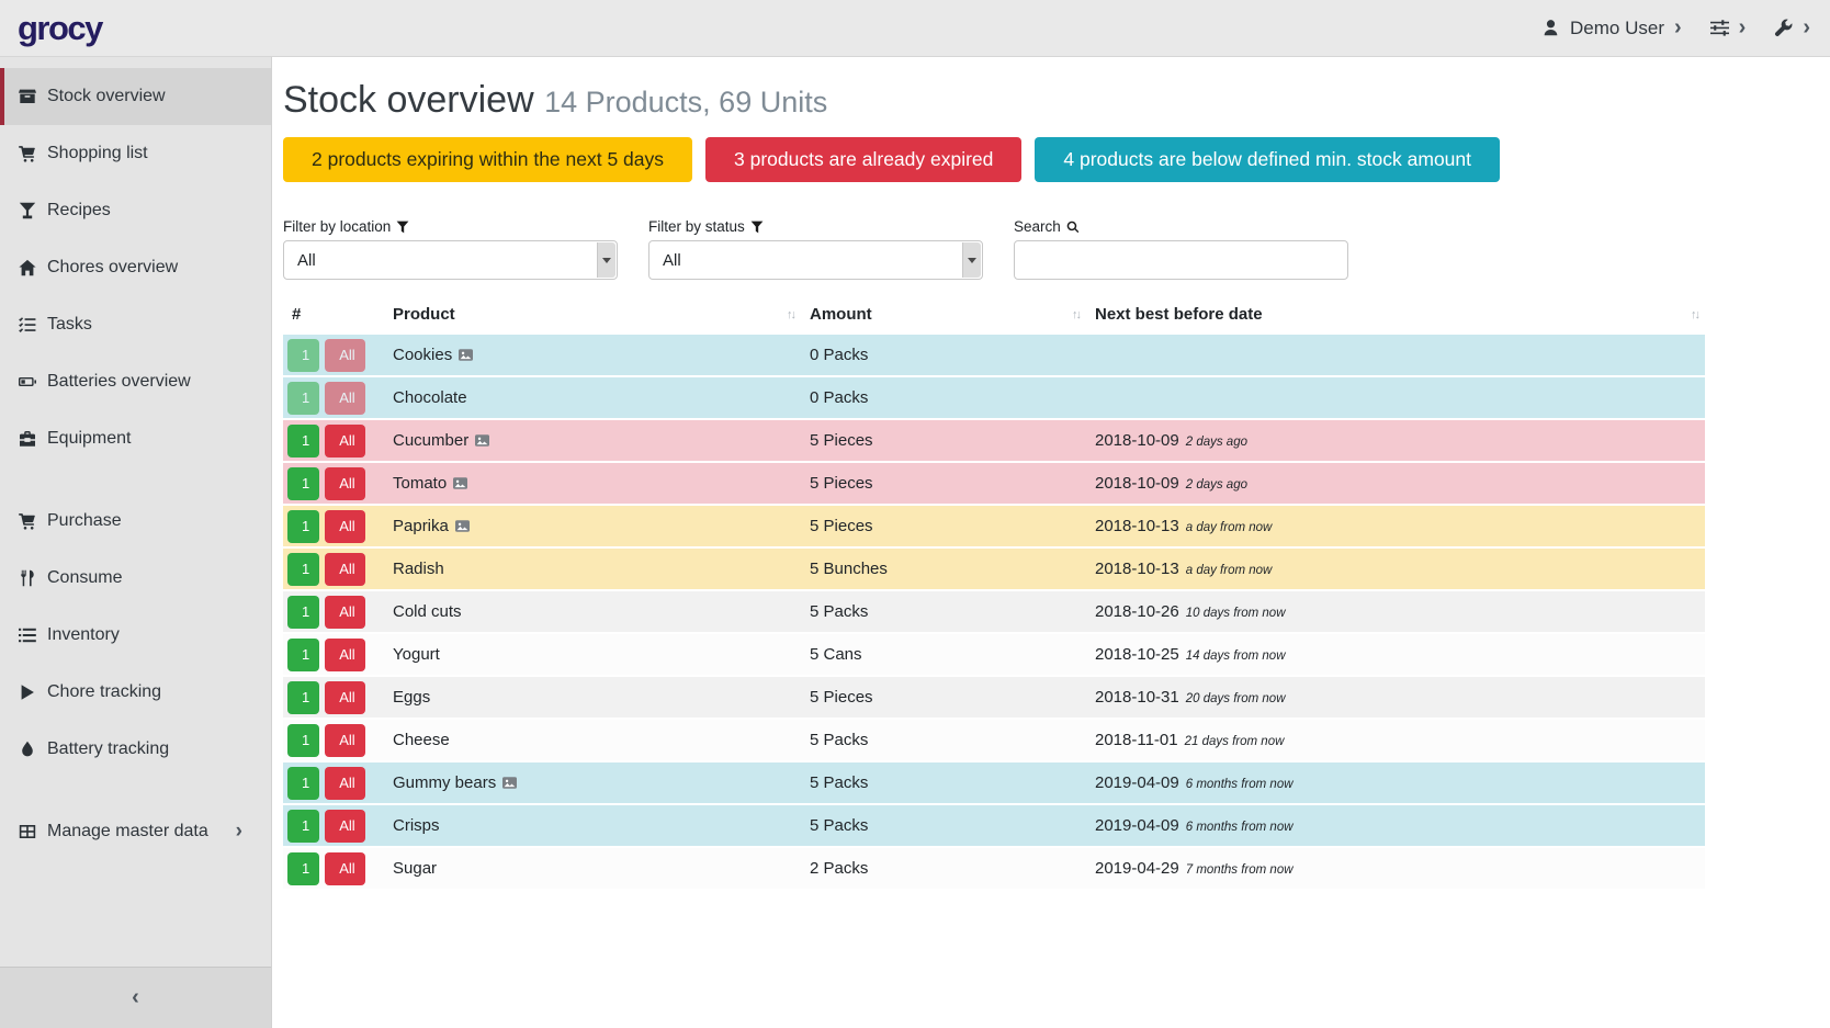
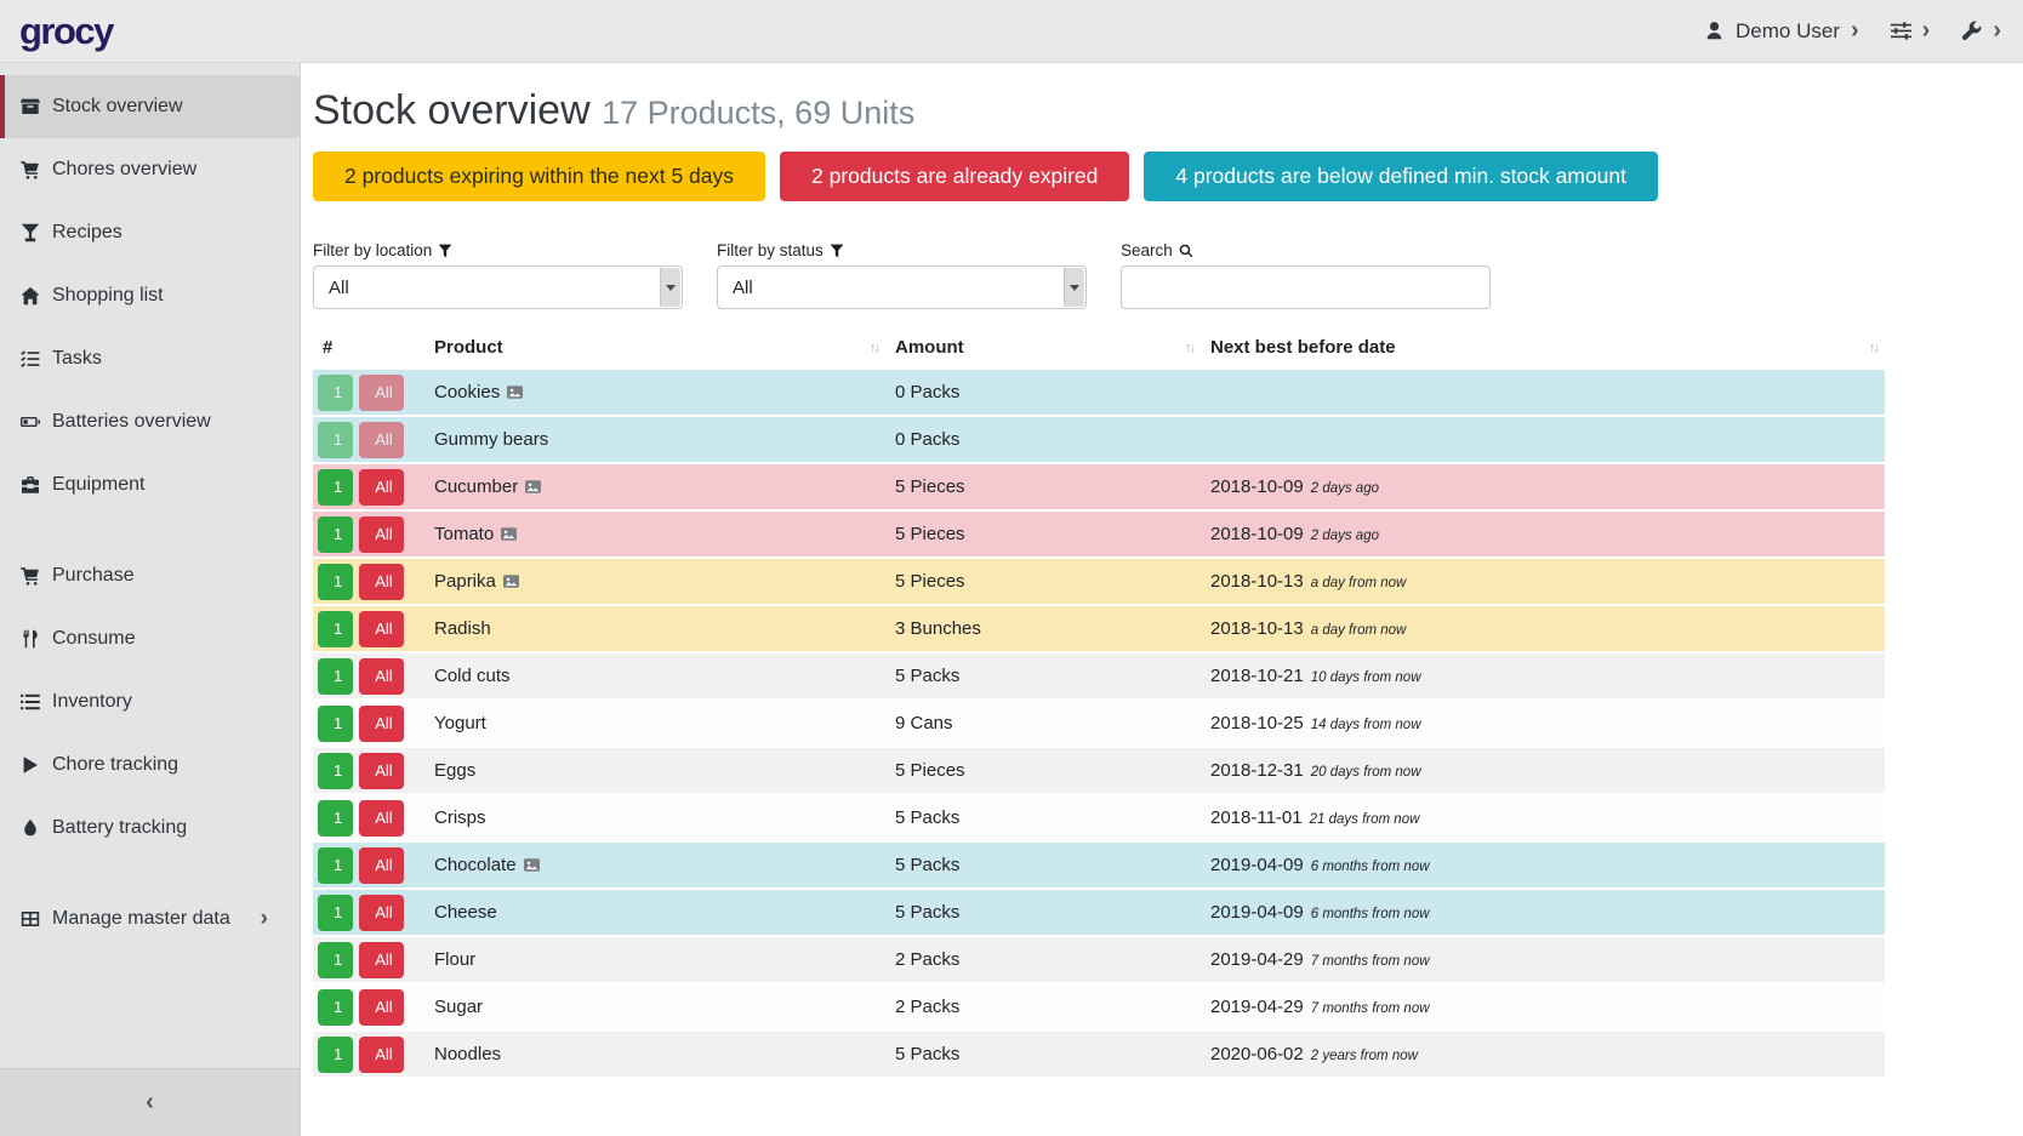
  grocy
  Demo User
  ›
  ›
  ›
  Stock overview
- Shopping list
+ Chores overview
  Recipes
- Chores overview
+ Shopping list
  Tasks
  Batteries overview
  Equipment
  Purchase
  Consume
  Inventory
  Chore tracking
  Battery tracking
  Manage master data
  ›
  ‹
- Stock overview 14 Products, 69 Units
+ Stock overview 17 Products, 69 Units
  2 products expiring within the next 5 days
- 3 products are already expired
+ 2 products are already expired
  4 products are below defined min. stock amount
  Filter by location
  All
  Filter by status
  All
  Search
  #	Product ↑↓	Amount ↑↓	Next best before date ↑↓
  1 All	Cookies	0 Packs
- 1 All	Chocolate	0 Packs
+ 1 All	Gummy bears	0 Packs
  1 All	Cucumber	5 Pieces	2018-10-09 2 days ago
  1 All	Tomato	5 Pieces	2018-10-09 2 days ago
  1 All	Paprika	5 Pieces	2018-10-13 a day from now
- 1 All	Radish	5 Bunches	2018-10-13 a day from now
+ 1 All	Radish	3 Bunches	2018-10-13 a day from now
- 1 All	Cold cuts	5 Packs	2018-10-26 10 days from now
+ 1 All	Cold cuts	5 Packs	2018-10-21 10 days from now
- 1 All	Yogurt	5 Cans	2018-10-25 14 days from now
+ 1 All	Yogurt	9 Cans	2018-10-25 14 days from now
- 1 All	Eggs	5 Pieces	2018-10-31 20 days from now
+ 1 All	Eggs	5 Pieces	2018-12-31 20 days from now
- 1 All	Cheese	5 Packs	2018-11-01 21 days from now
+ 1 All	Crisps	5 Packs	2018-11-01 21 days from now
- 1 All	Gummy bears	5 Packs	2019-04-09 6 months from now
+ 1 All	Chocolate	5 Packs	2019-04-09 6 months from now
- 1 All	Crisps	5 Packs	2019-04-09 6 months from now
+ 1 All	Cheese	5 Packs	2019-04-09 6 months from now
+ 1 All	Flour	2 Packs	2019-04-29 7 months from now
  1 All	Sugar	2 Packs	2019-04-29 7 months from now
+ 1 All	Noodles	5 Packs	2020-06-02 2 years from now
